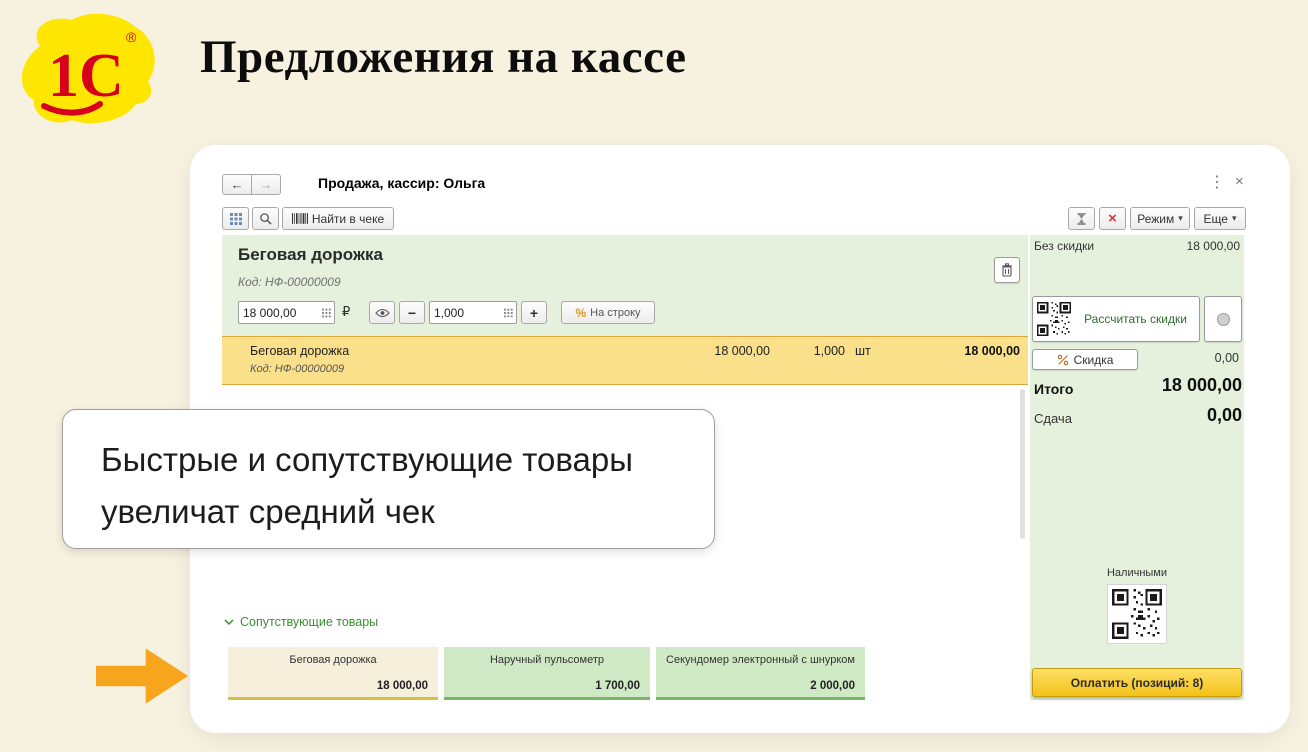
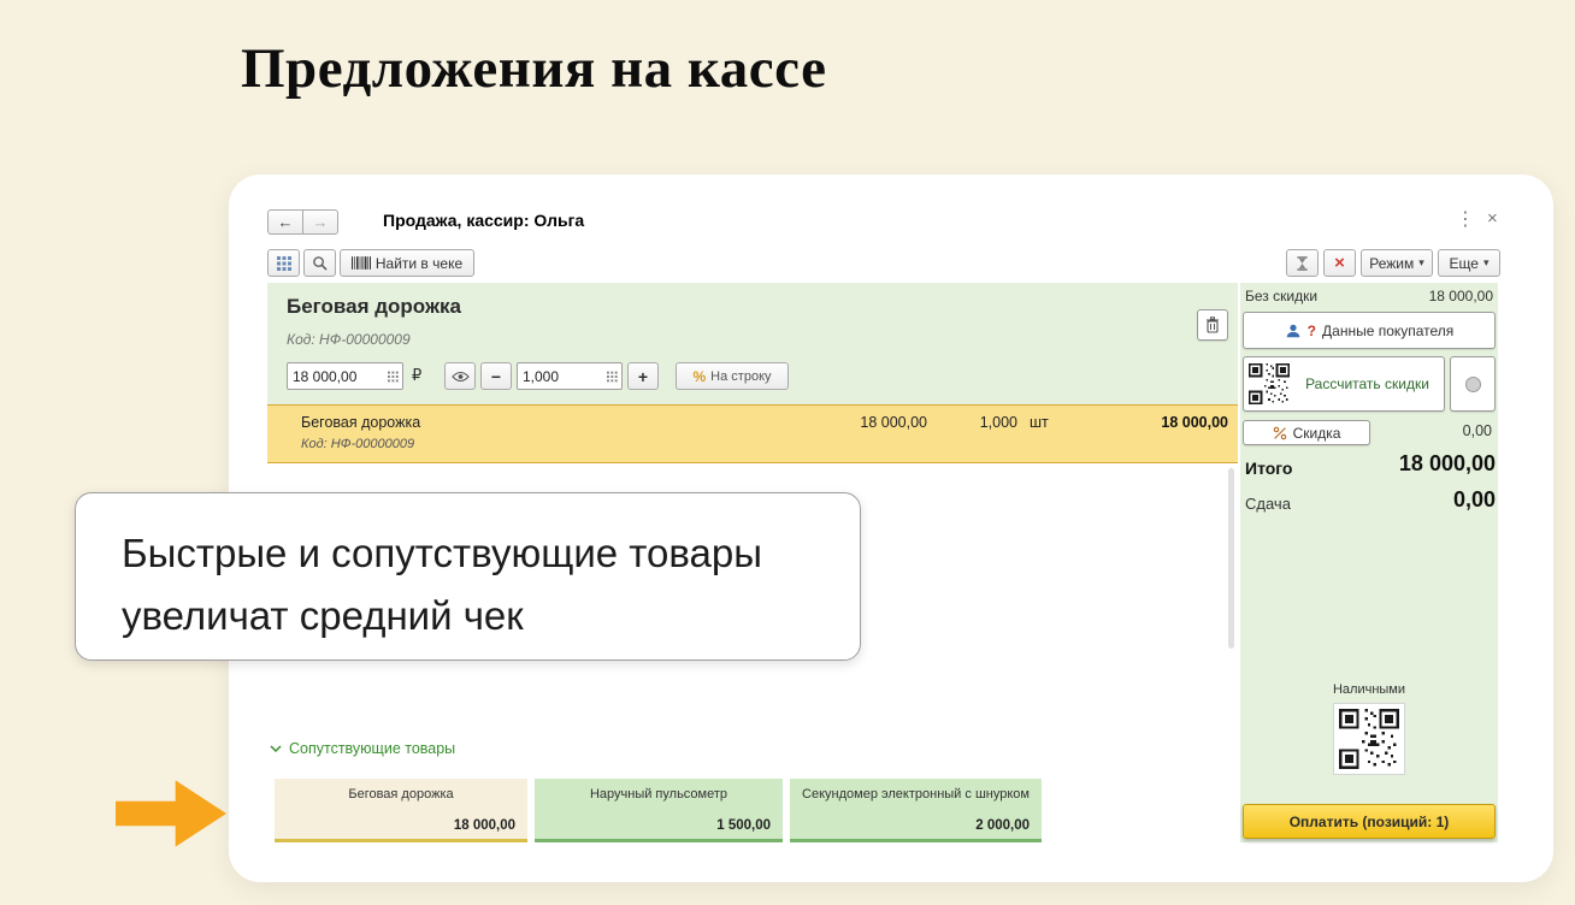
- 1С
- ®
  Предложения на кассе
  ←
  →
  Продажа, кассир: Ольга
  ⋮
  ×
  Найти в чеке
  ×
  Режим
  ▾
  Еще
  ▾
  Беговая дорожка
  Код: НФ-00000009
  18 000,00
  ₽
  −
  1,000
  +
  %
  На строку
  Беговая дорожка
  Код: НФ-00000009
  18 000,00
  1,000
  шт
  18 000,00
  Сопутствующие товары
  Беговая дорожка
  18 000,00
  Наручный пульсометр
- 1 700,00
+ 1 500,00
  Секундомер электронный с шнурком
  2 000,00
  Без скидки
  18 000,00
+ ?
+ Данные покупателя
  Рассчитать скидки
  Скидка
  0,00
  Итого
  18 000,00
  Сдача
  0,00
  Наличными
- Оплатить (позиций: 8)
+ Оплатить (позиций: 1)
  Быстрые и сопутствующие товары
  увеличат средний чек
